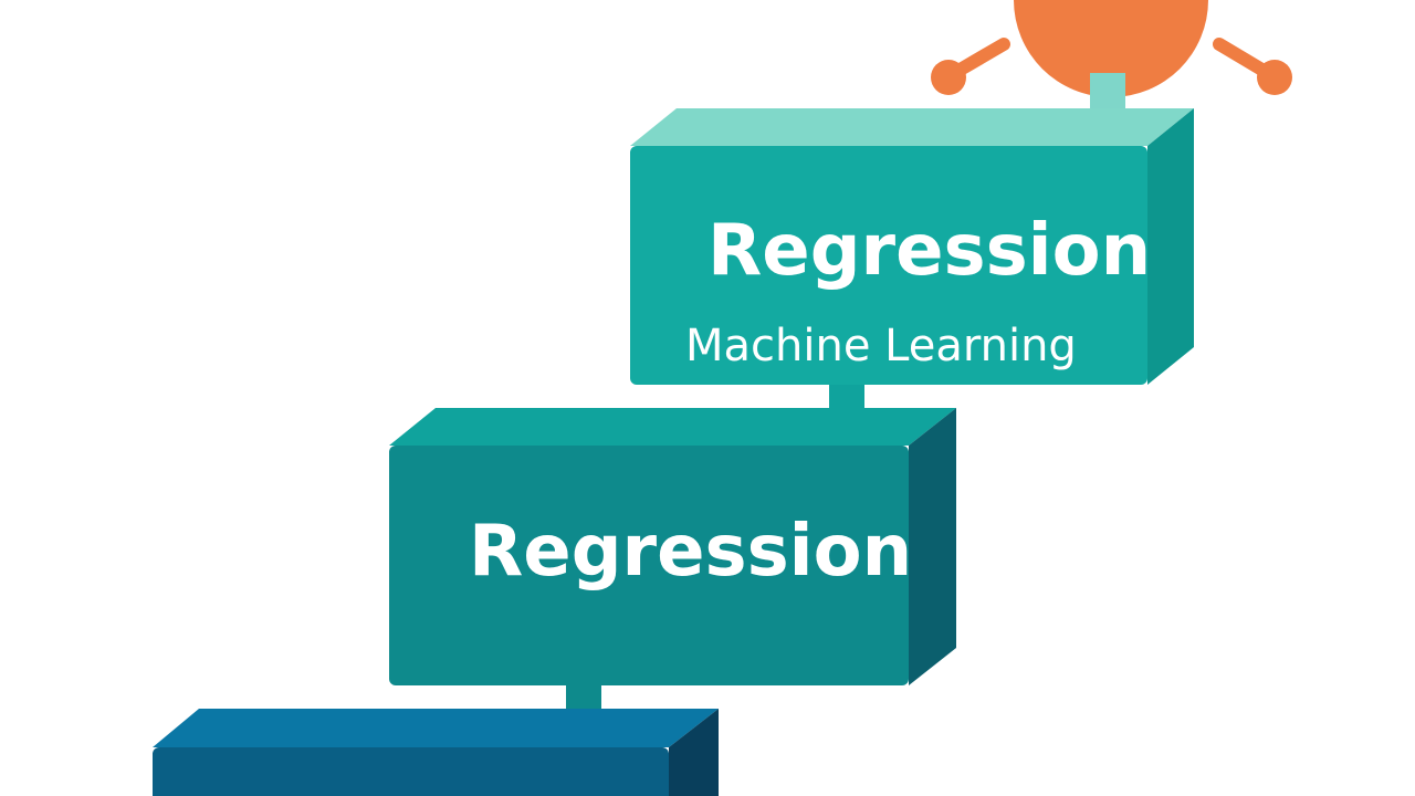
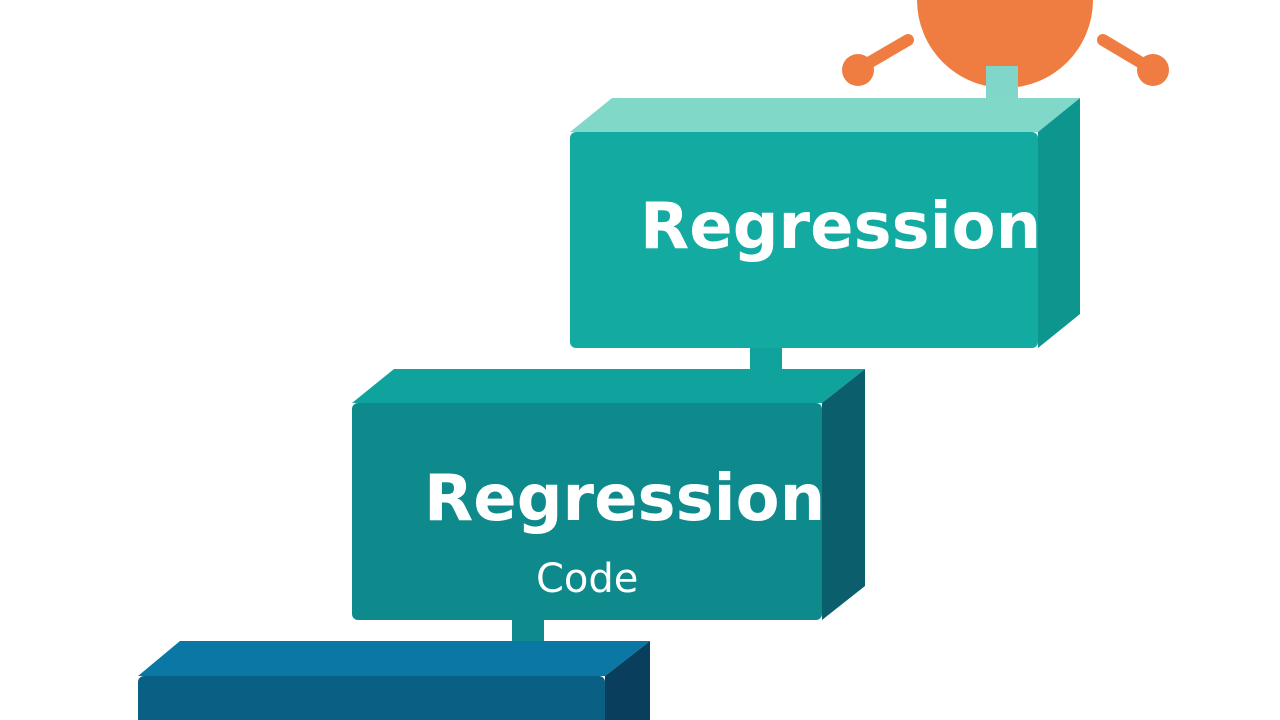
  Regression
- Machine Learning
  Regression
+ Code
